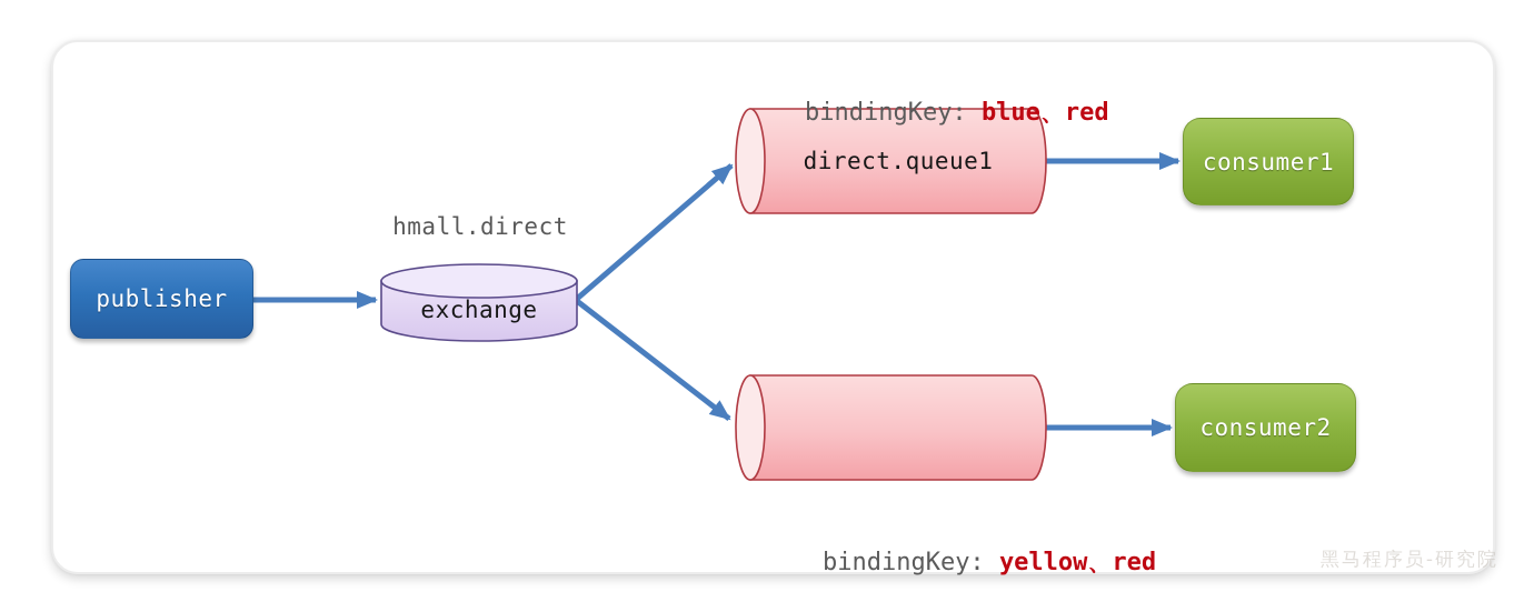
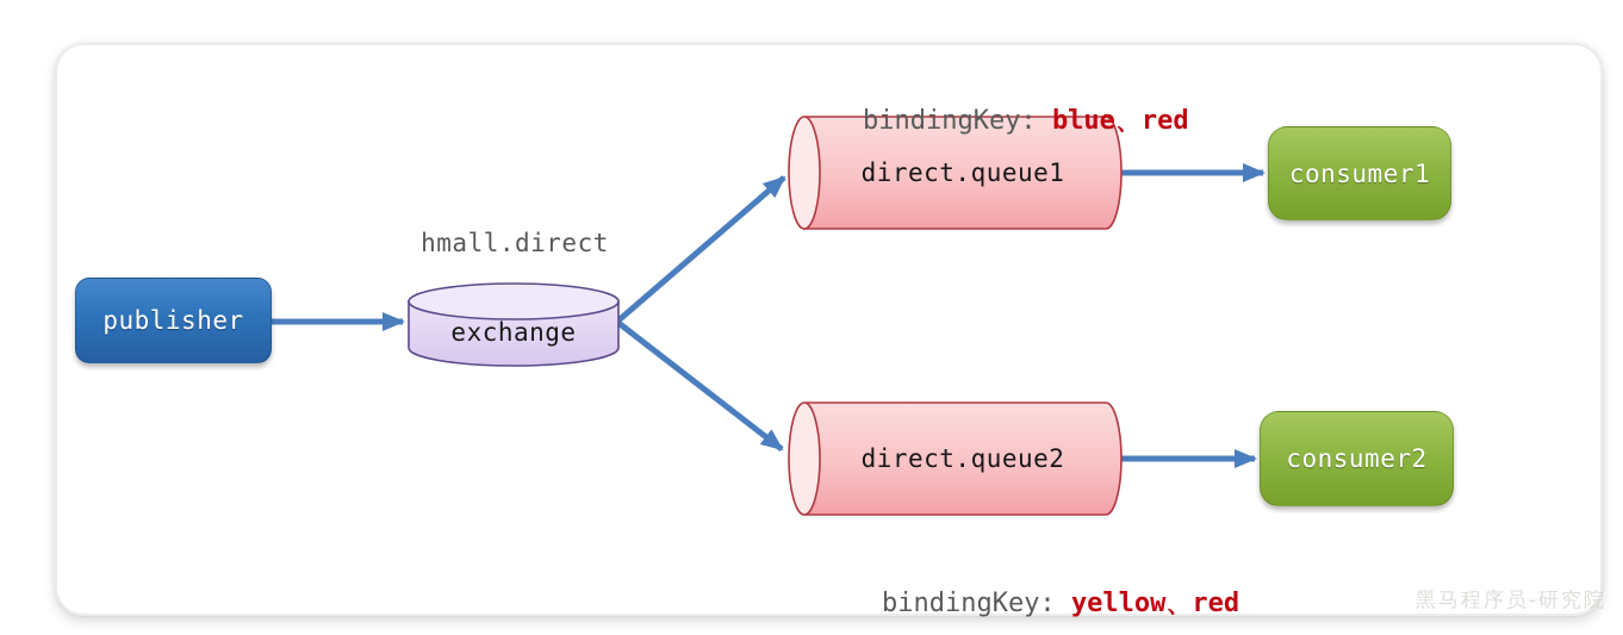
  publisher
  hmall.direct
  exchange
  direct.queue1
+ direct.queue2
  bindingKey: blue、red
  bindingKey: yellow、red
  consumer1
  consumer2
  黑马程序员-研究院
